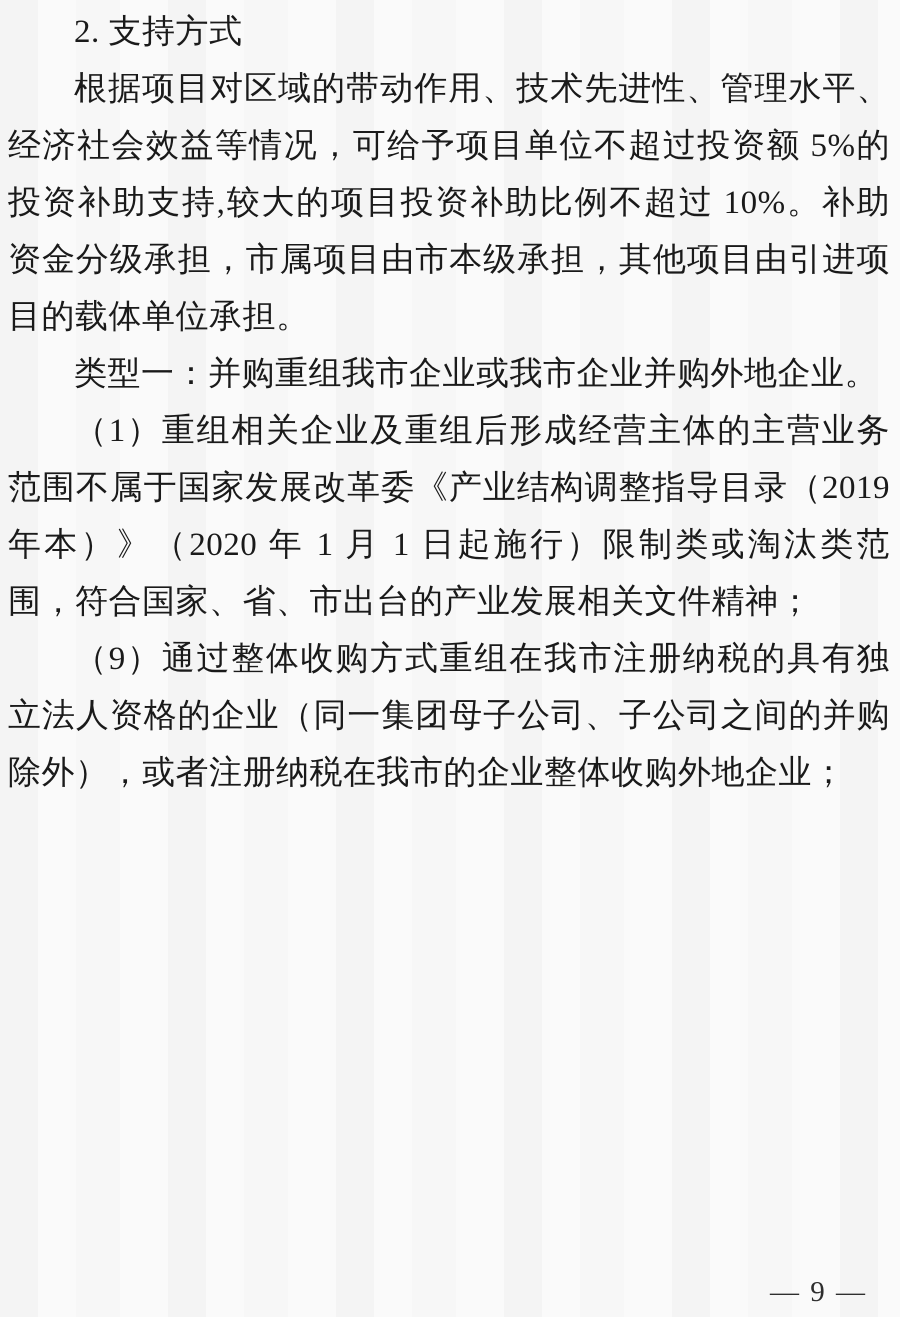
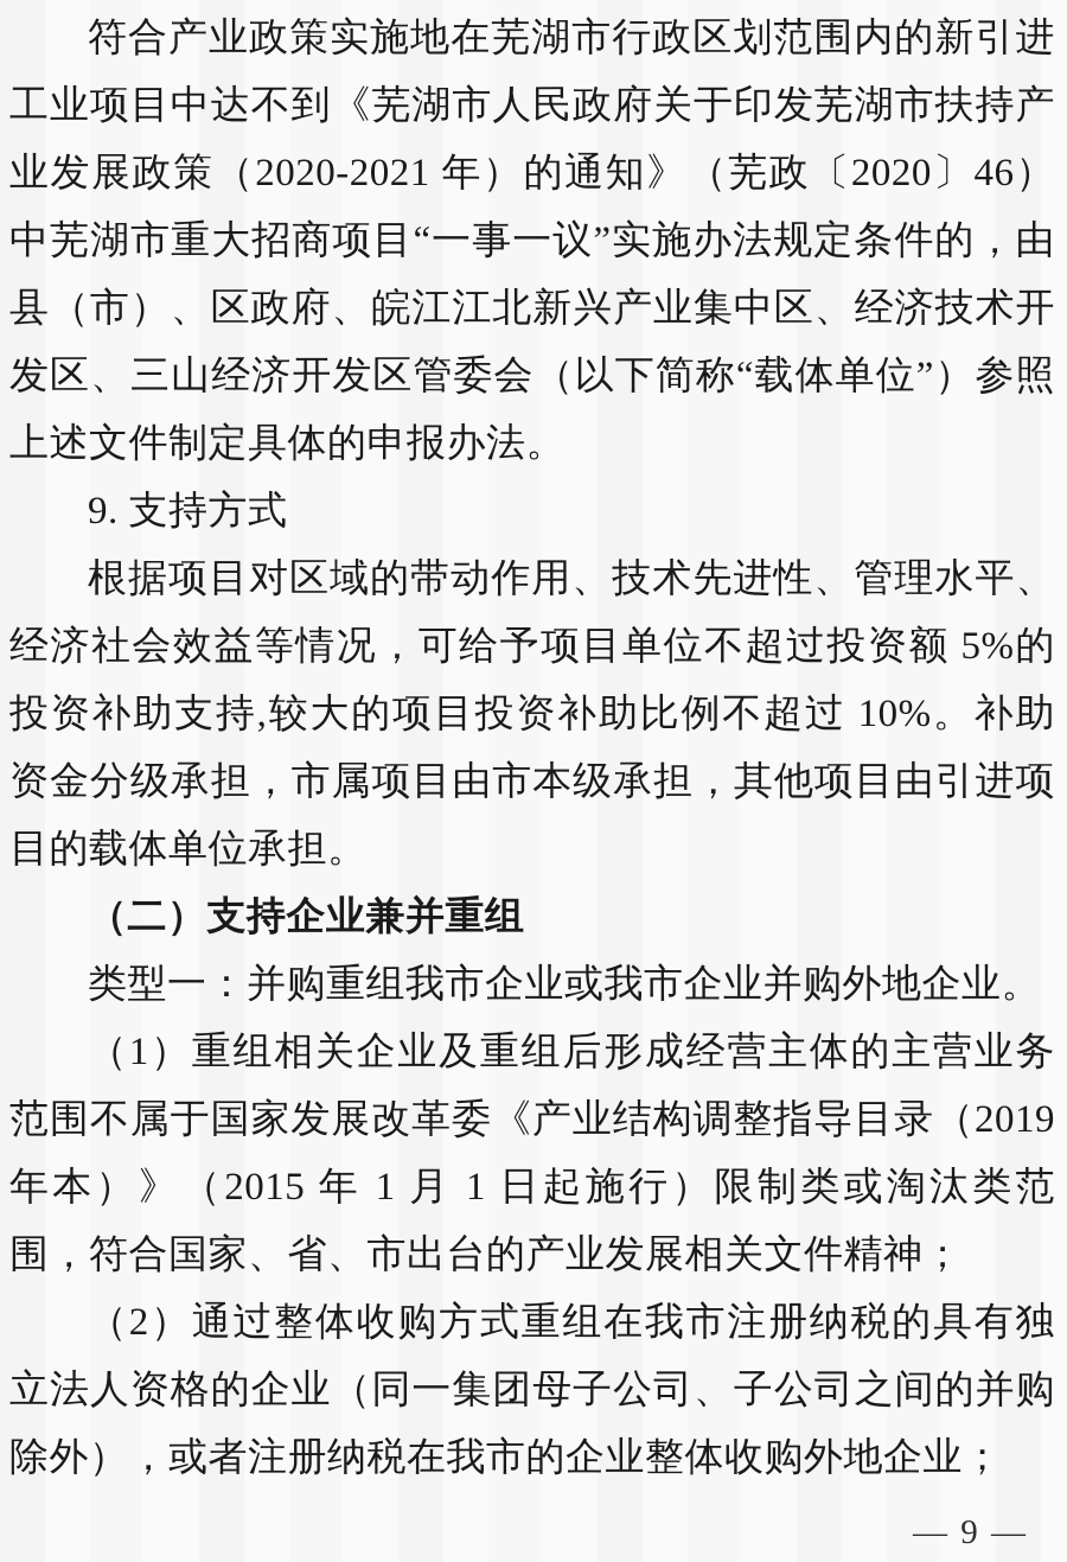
+ 符合产业政策实施地在芜湖市行政区划范围内的新引进工业项目中达不到《芜湖市人民政府关于印发芜湖市扶持产业发展政策（2020-2021 年）的通知》（芜政〔2020〕46）中芜湖市重大招商项目“一事一议”实施办法规定条件的，由县（市）、区政府、皖江江北新兴产业集中区、经济技术开发区、三山经济开发区管委会（以下简称“载体单位”）参照上述文件制定具体的申报办法。
- 2. 支持方式
+ 9. 支持方式
  根据项目对区域的带动作用、技术先进性、管理水平、经济社会效益等情况，可给予项目单位不超过投资额 5%的投资补助支持,较大的项目投资补助比例不超过 10%。补助资金分级承担，市属项目由市本级承担，其他项目由引进项目的载体单位承担。
+ （二）支持企业兼并重组
  类型一：并购重组我市企业或我市企业并购外地企业。
- （1）重组相关企业及重组后形成经营主体的主营业务范围不属于国家发展改革委《产业结构调整指导目录（2019 年本）》（2020 年 1 月 1 日起施行）限制类或淘汰类范围，符合国家、省、市出台的产业发展相关文件精神；
+ （1）重组相关企业及重组后形成经营主体的主营业务范围不属于国家发展改革委《产业结构调整指导目录（2019 年本）》（2015 年 1 月 1 日起施行）限制类或淘汰类范围，符合国家、省、市出台的产业发展相关文件精神；
- （9）通过整体收购方式重组在我市注册纳税的具有独立法人资格的企业（同一集团母子公司、子公司之间的并购除外），或者注册纳税在我市的企业整体收购外地企业；
+ （2）通过整体收购方式重组在我市注册纳税的具有独立法人资格的企业（同一集团母子公司、子公司之间的并购除外），或者注册纳税在我市的企业整体收购外地企业；
  — 9 —
